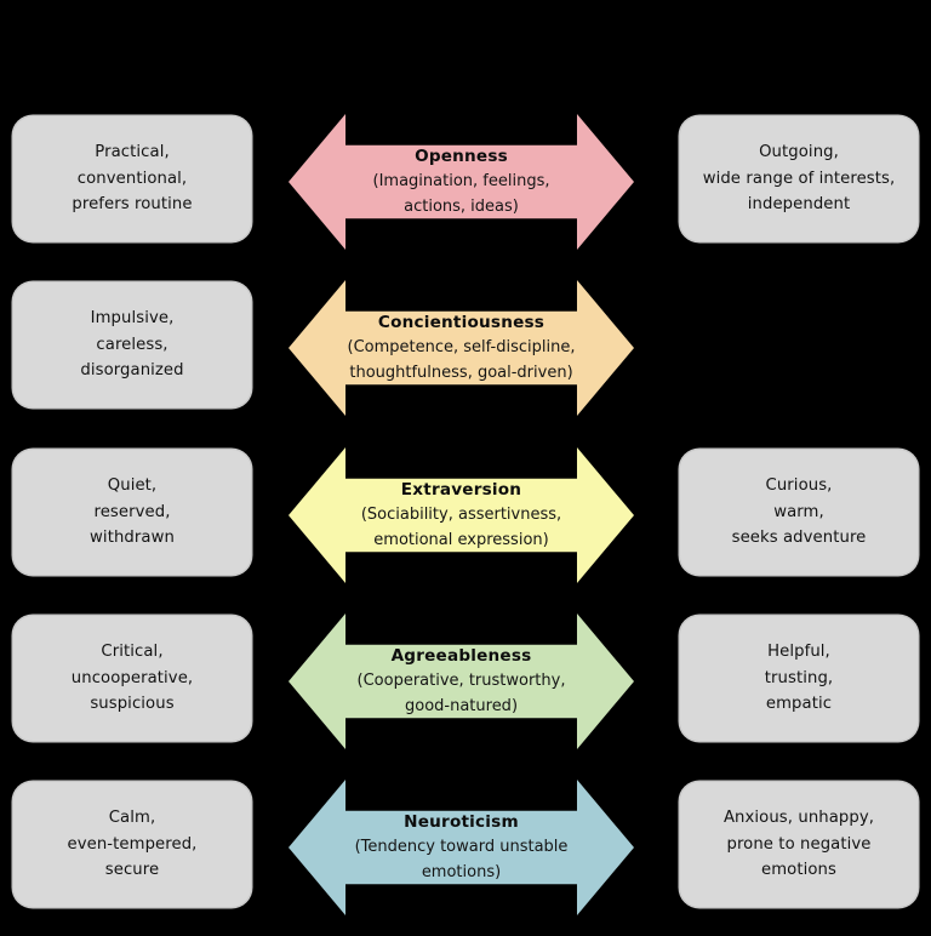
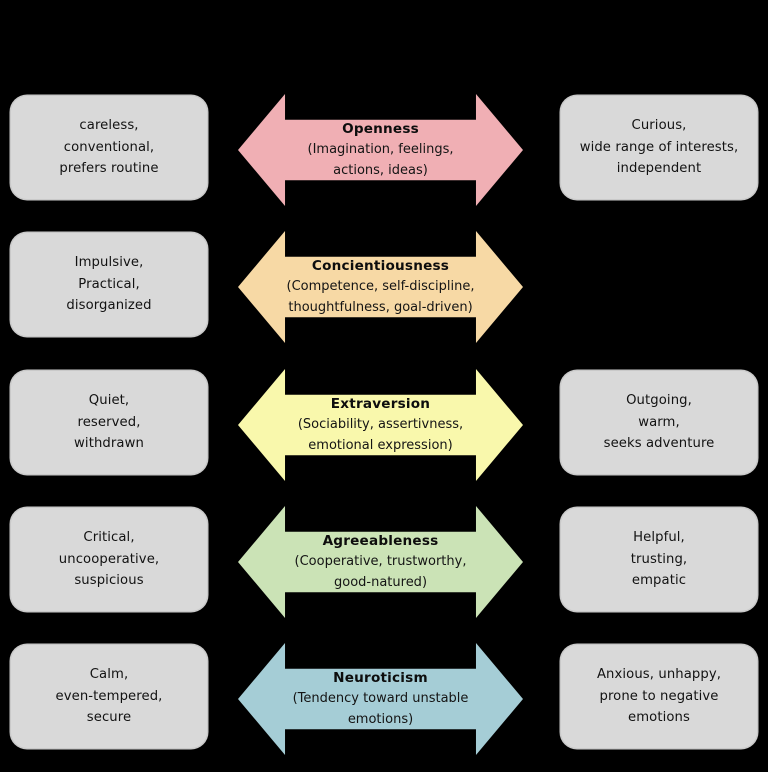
- Practical,
+ careless,
  conventional,
  prefers routine
  Openness
  (Imagination, feelings,
  actions, ideas)
- Outgoing,
+ Curious,
  wide range of interests,
  independent
  Impulsive,
- careless,
+ Practical,
  disorganized
  Concientiousness
  (Competence, self-discipline,
  thoughtfulness, goal-driven)
  Quiet,
  reserved,
  withdrawn
  Extraversion
  (Sociability, assertivness,
  emotional expression)
- Curious,
+ Outgoing,
  warm,
  seeks adventure
  Critical,
  uncooperative,
  suspicious
  Agreeableness
  (Cooperative, trustworthy,
  good-natured)
  Helpful,
  trusting,
  empatic
  Calm,
  even-tempered,
  secure
  Neuroticism
  (Tendency toward unstable
  emotions)
  Anxious, unhappy,
  prone to negative
  emotions
